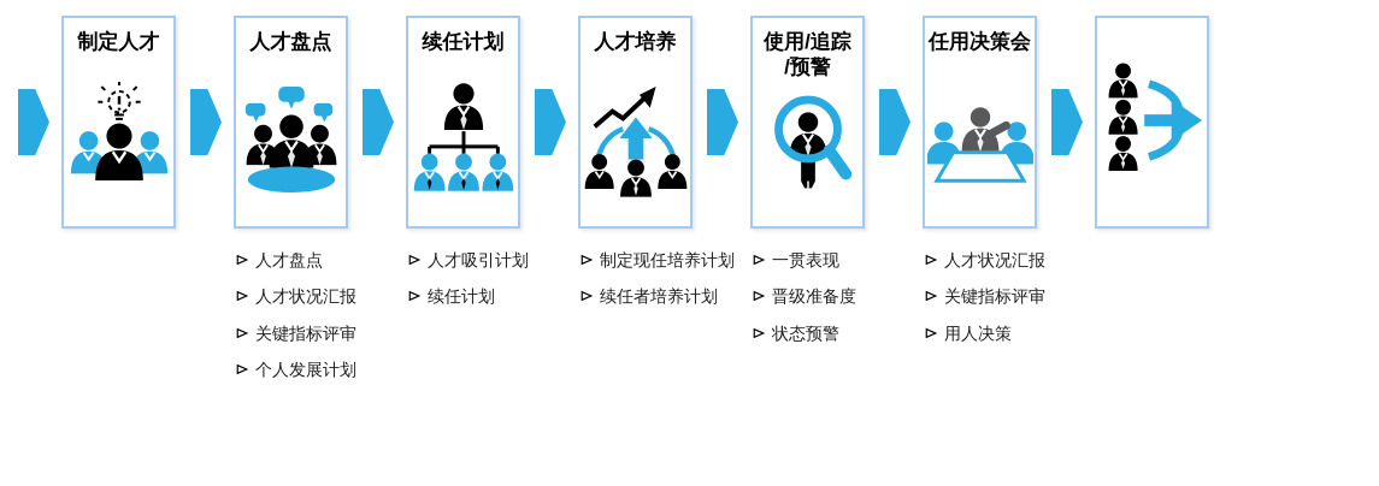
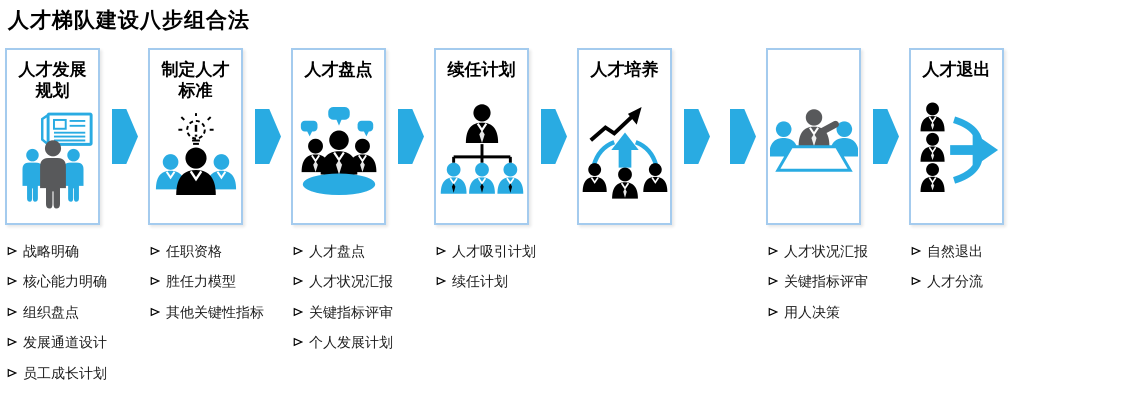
+ 人才梯队建设八步组合法
+ 人才发展
+ 规划
+ 战略明确
+ 核心能力明确
+ 组织盘点
+ 发展通道设计
+ 员工成长计划
  制定人才
+ 标准
+ 任职资格
+ 胜任力模型
+ 其他关键性指标
  人才盘点
  人才盘点
  人才状况汇报
  关键指标评审
  个人发展计划
  续任计划
  人才吸引计划
  续任计划
  人才培养
- 制定现任培养计划
- 续任者培养计划
- 使用/追踪
- /预警
- 一贯表现
- 晋级准备度
- 状态预警
- 任用决策会
  人才状况汇报
  关键指标评审
  用人决策
+ 人才退出
+ 自然退出
+ 人才分流
